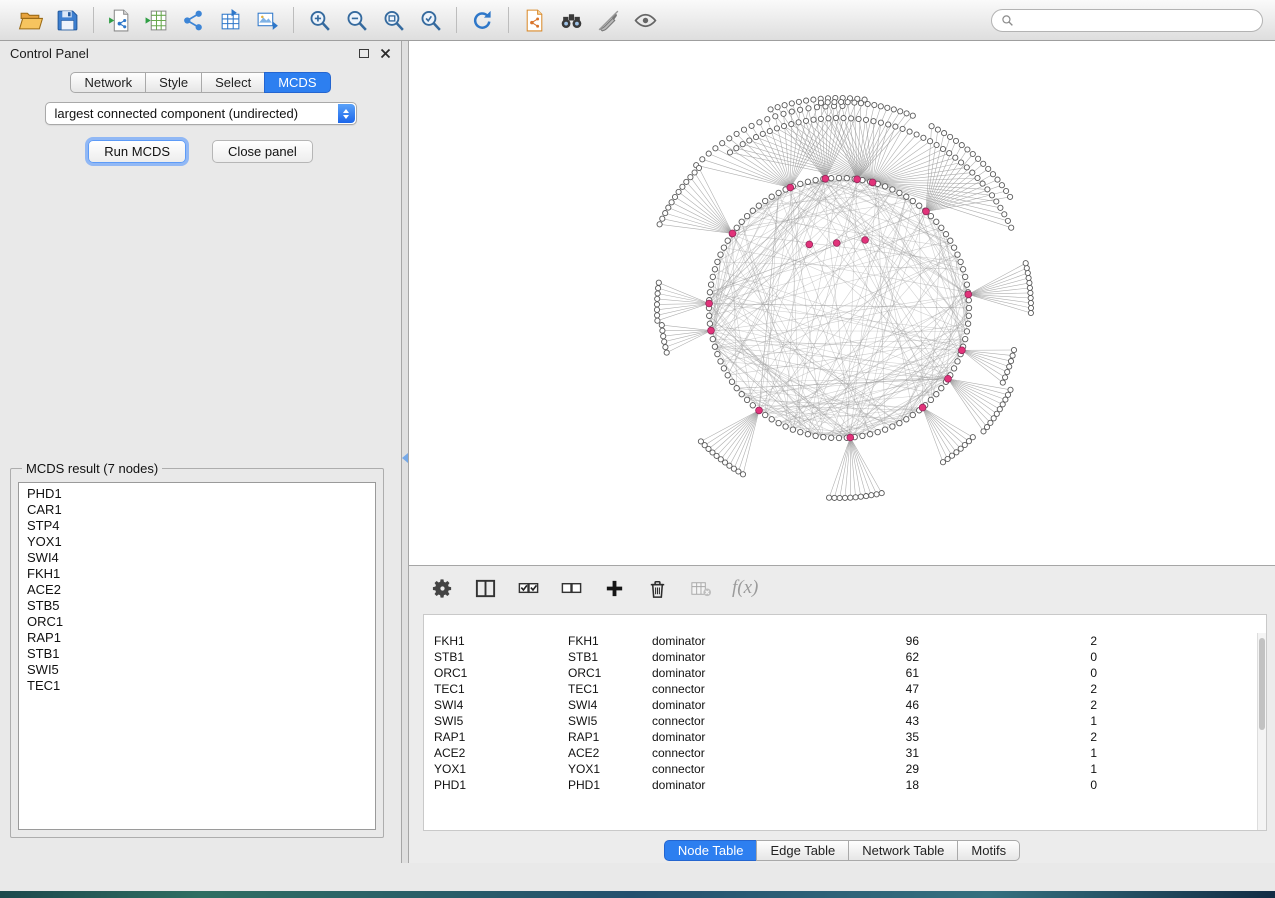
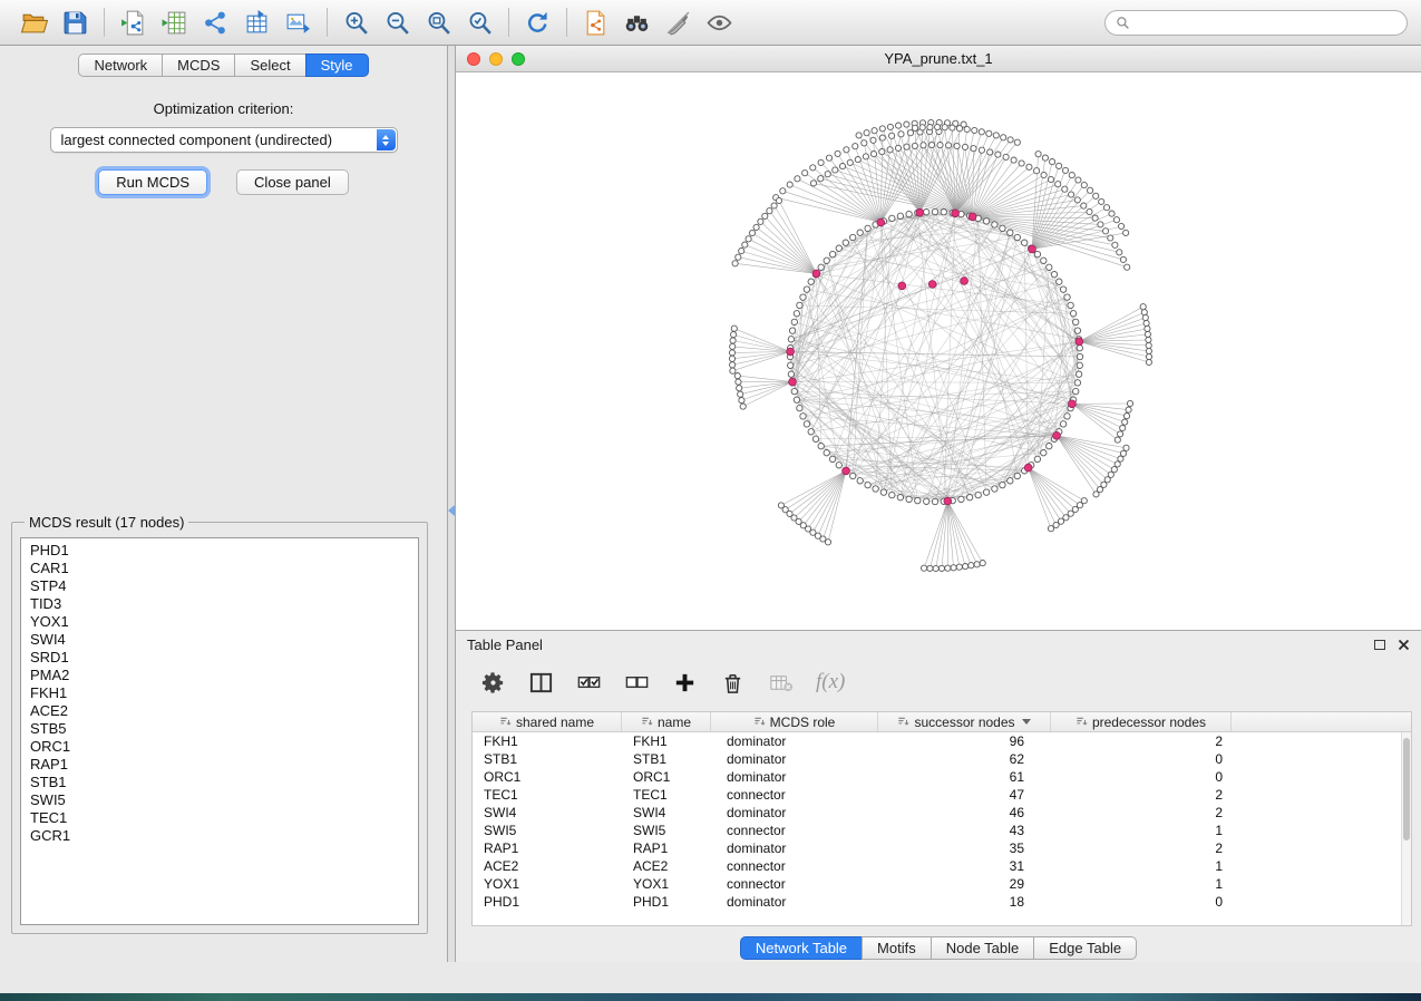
- Control Panel
  Network
- Style
+ MCDS
  Select
- MCDS
+ Style
+ Optimization criterion:
  largest connected component (undirected)
  Run MCDS
  Close panel
- MCDS result (7 nodes)
+ MCDS result (17 nodes)
  PHD1
  CAR1
  STP4
+ TID3
  YOX1
  SWI4
+ SRD1
+ PMA2
  FKH1
  ACE2
  STB5
  ORC1
  RAP1
  STB1
  SWI5
  TEC1
+ GCR1
+ YPA_prune.txt_1
+ Table Panel
  f(x)
+ shared name
+ name
+ MCDS role
+ successor nodes
+ predecessor nodes
  FKH1
  FKH1
  dominator
  96
  2
  STB1
  STB1
  dominator
  62
  0
  ORC1
  ORC1
  dominator
  61
  0
  TEC1
  TEC1
  connector
  47
  2
  SWI4
  SWI4
  dominator
  46
  2
  SWI5
  SWI5
  connector
  43
  1
  RAP1
  RAP1
  dominator
  35
  2
  ACE2
  ACE2
  connector
  31
  1
  YOX1
  YOX1
  connector
  29
  1
  PHD1
  PHD1
  dominator
  18
  0
- Node Table
+ Network Table
- Edge Table
+ Motifs
- Network Table
+ Node Table
- Motifs
+ Edge Table
